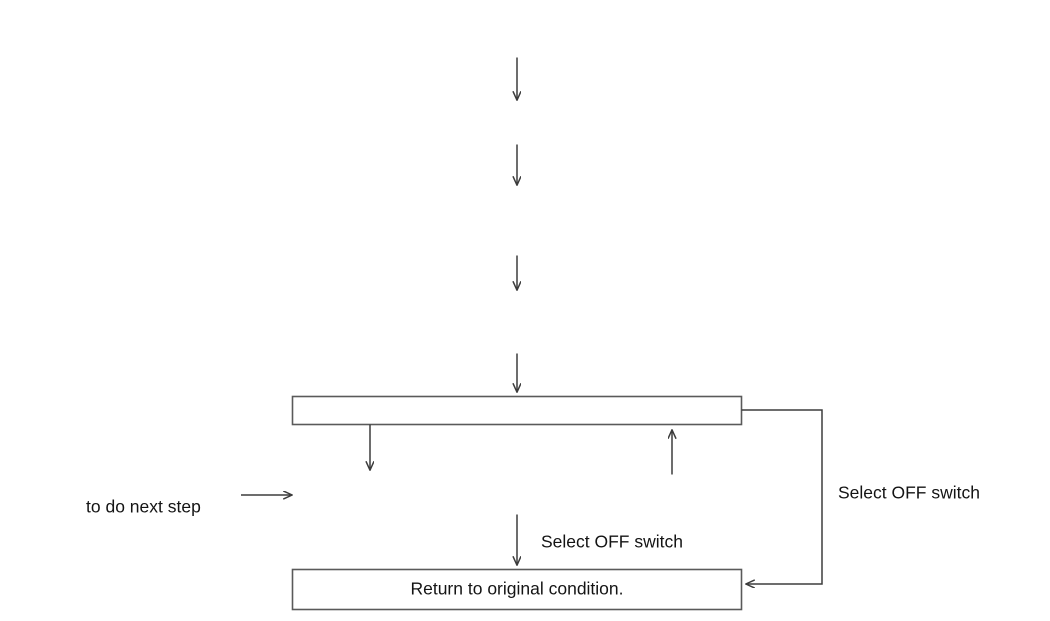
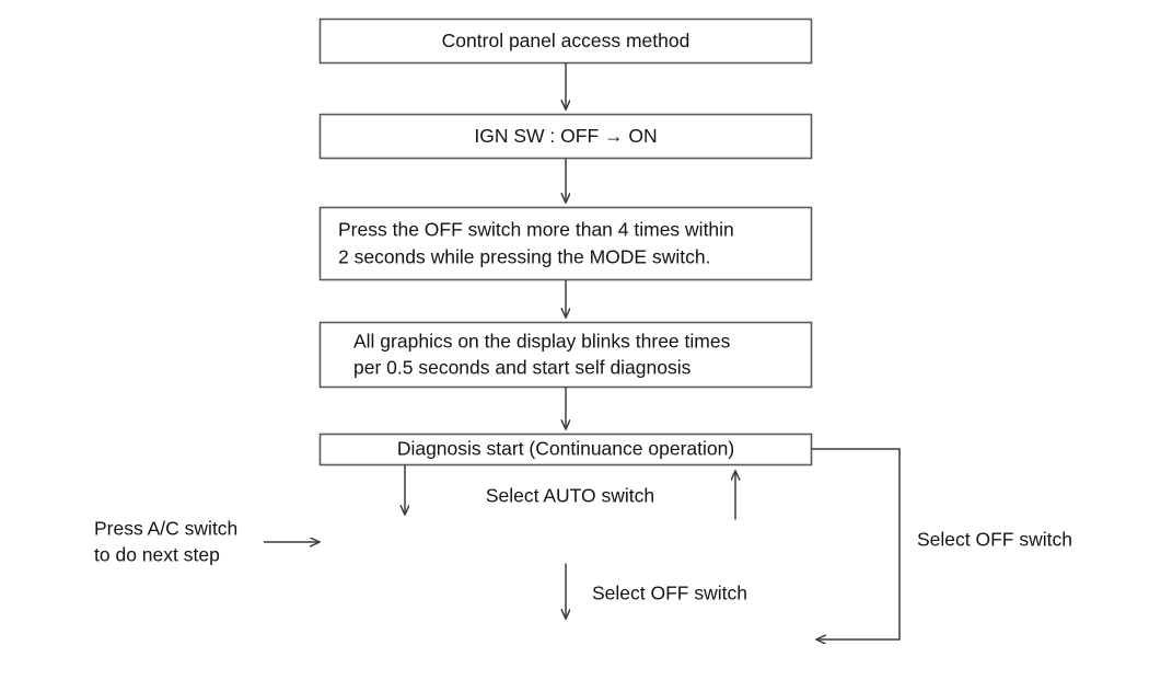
+ Control panel access method
+ IGN SW : OFF → ON
+ Press the OFF switch more than 4 times within
+ 2 seconds while pressing the MODE switch.
+ All graphics on the display blinks three times
+ per 0.5 seconds and start self diagnosis
+ Diagnosis start (Continuance operation)
+ Select AUTO switch
+ Press A/C switch
  to do next step
  Select OFF switch
- Return to original condition.
  Select OFF switch
